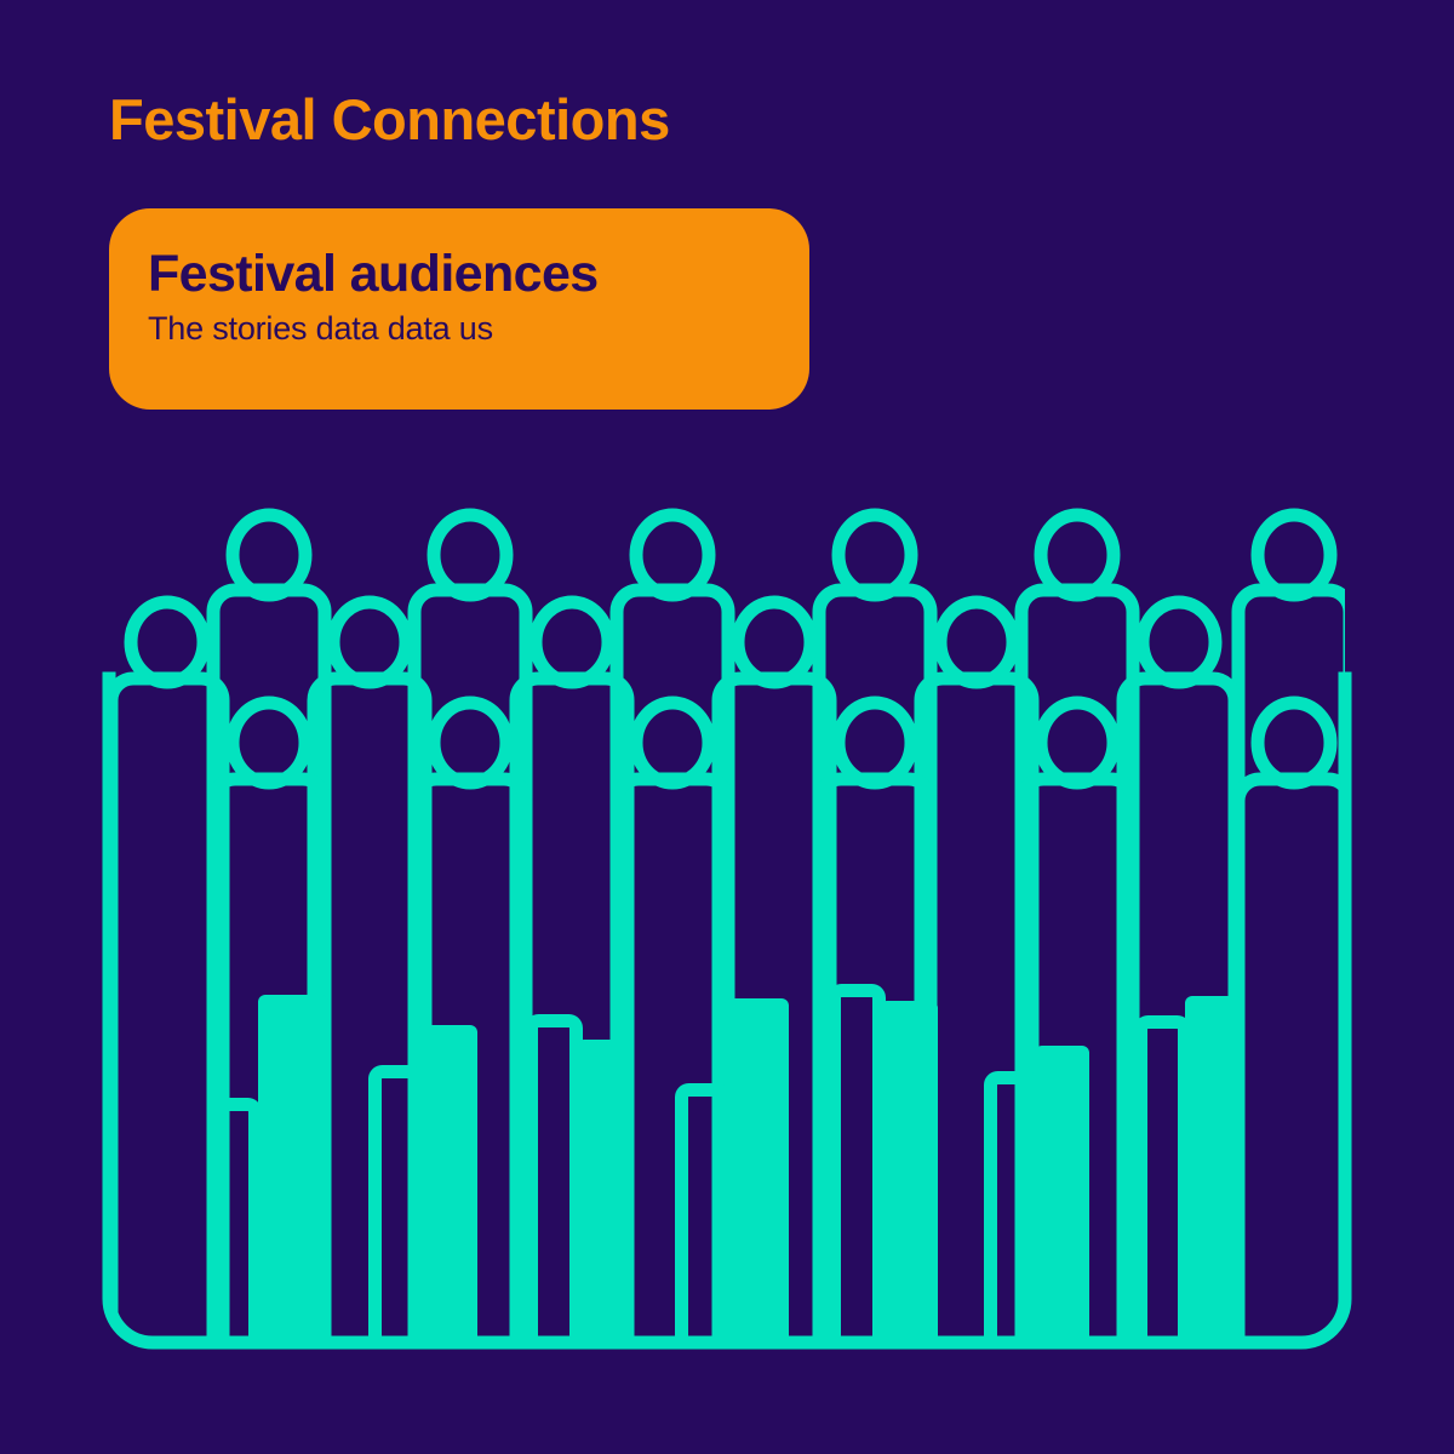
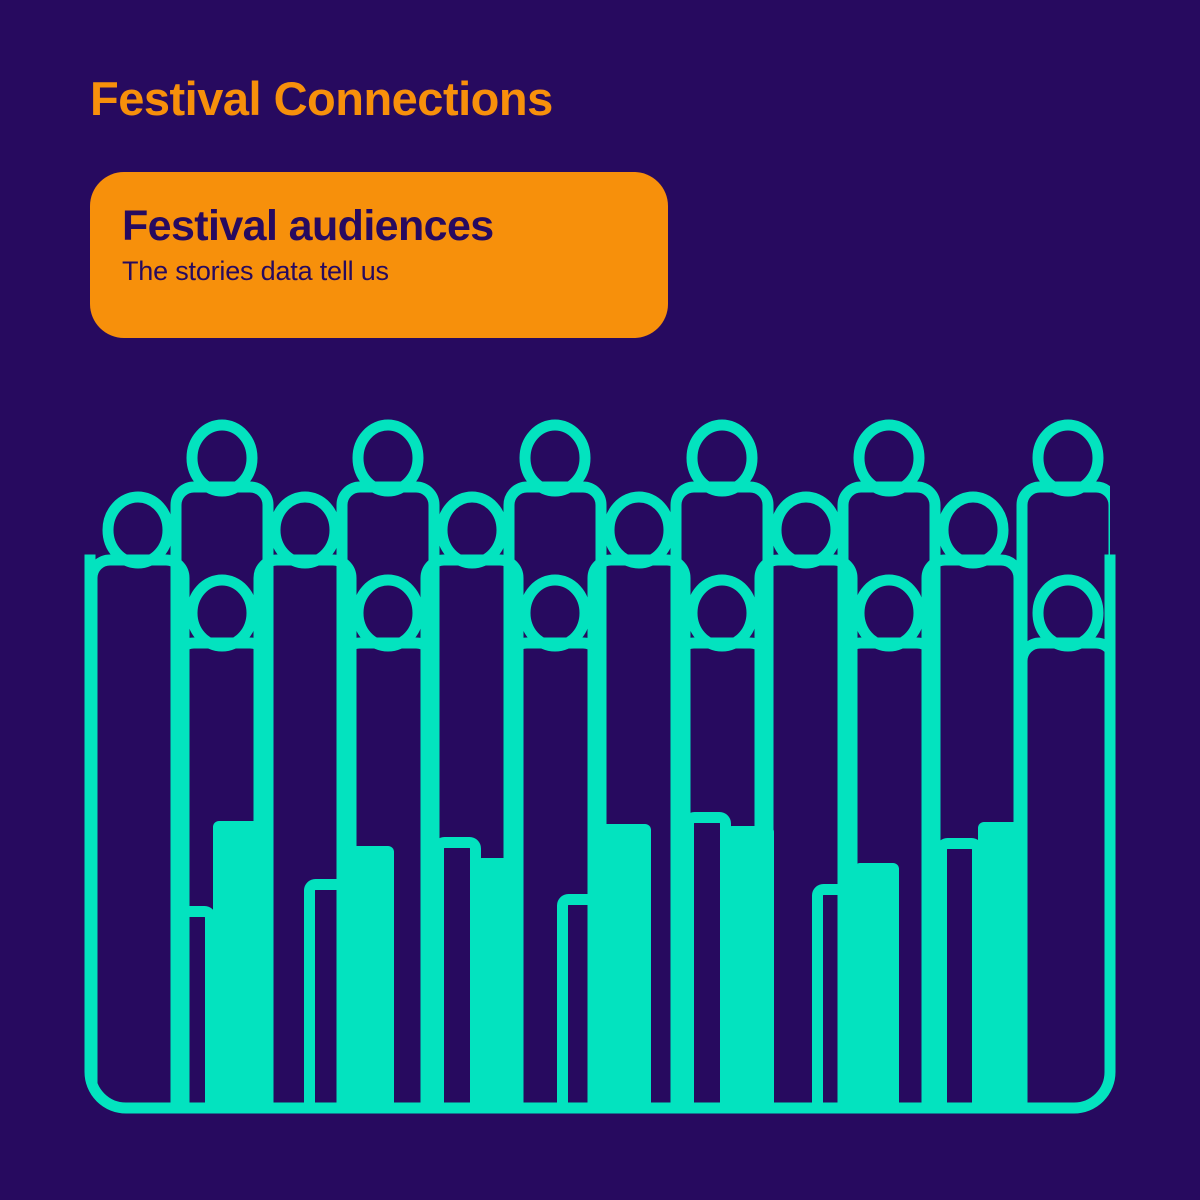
  Festival Connections
  Festival audiences
- The stories data data us
+ The stories data tell us
